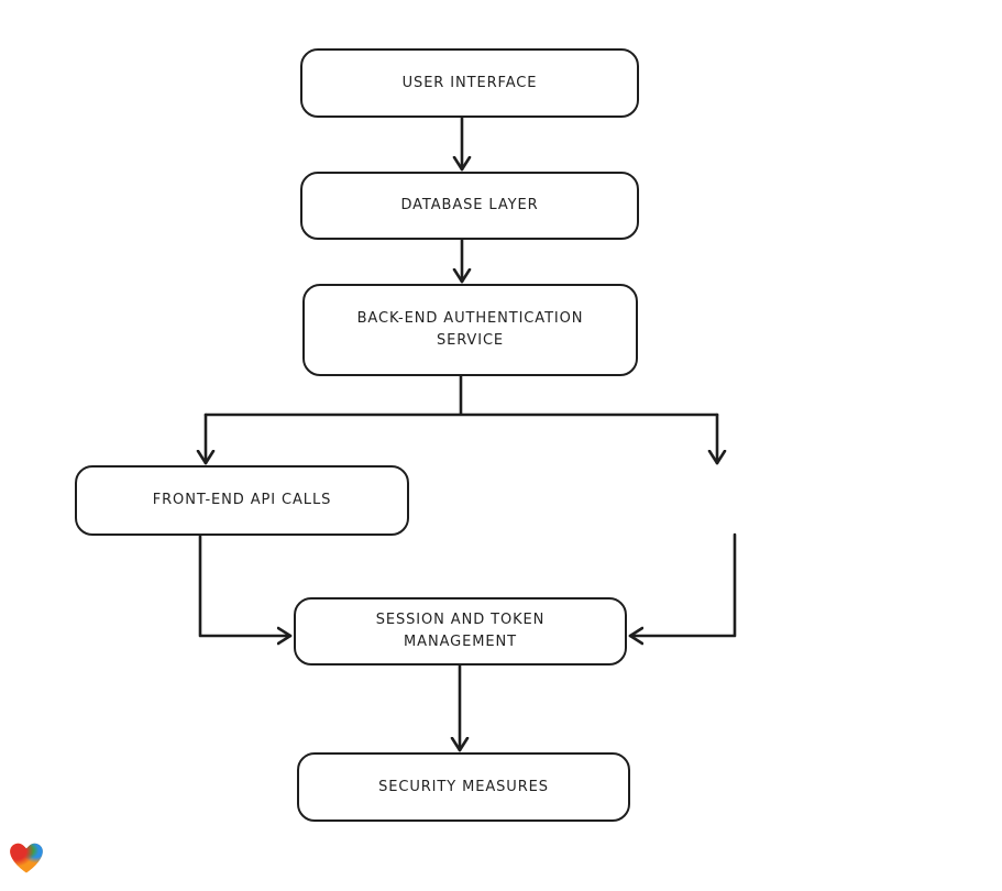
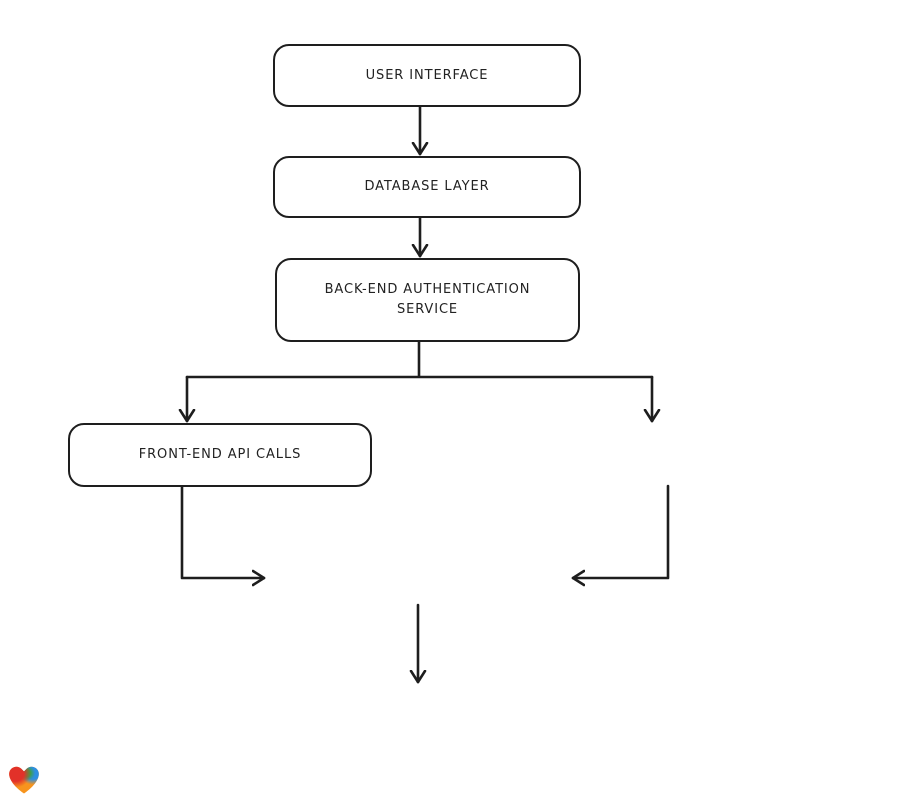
  USER INTERFACE
  DATABASE LAYER
  BACK-END AUTHENTICATION
  SERVICE
  FRONT-END API CALLS
- SESSION AND TOKEN
- MANAGEMENT
- SECURITY MEASURES
